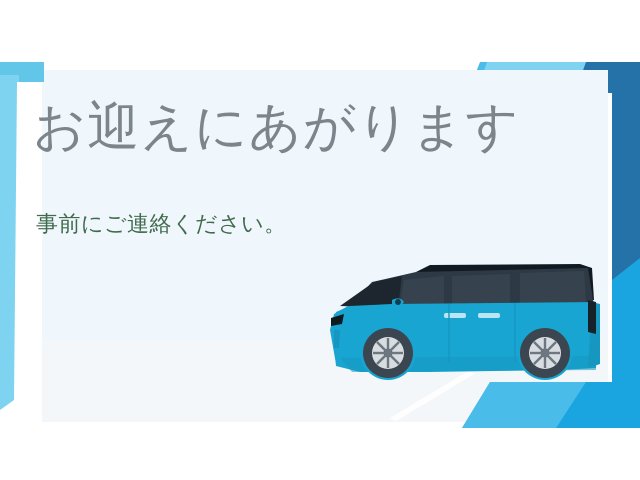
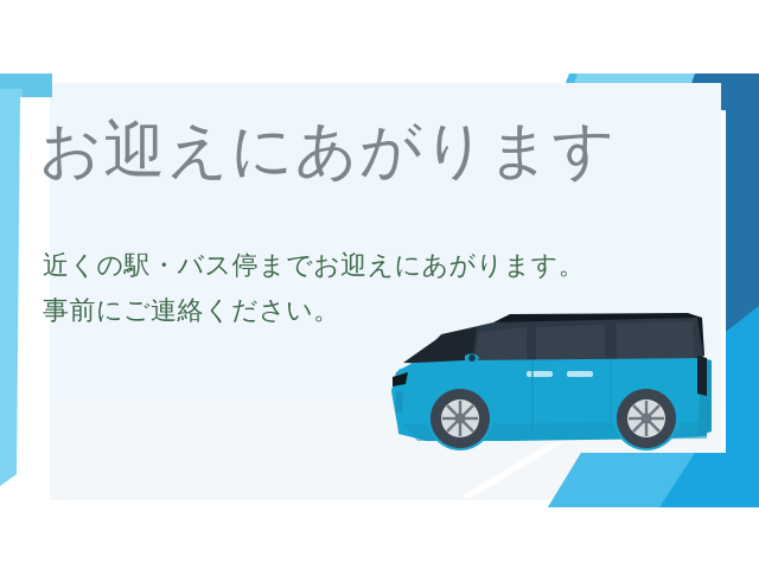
  お迎えにあがります
+ 近くの駅・バス停までお迎えにあがります。
  事前にご連絡ください。
